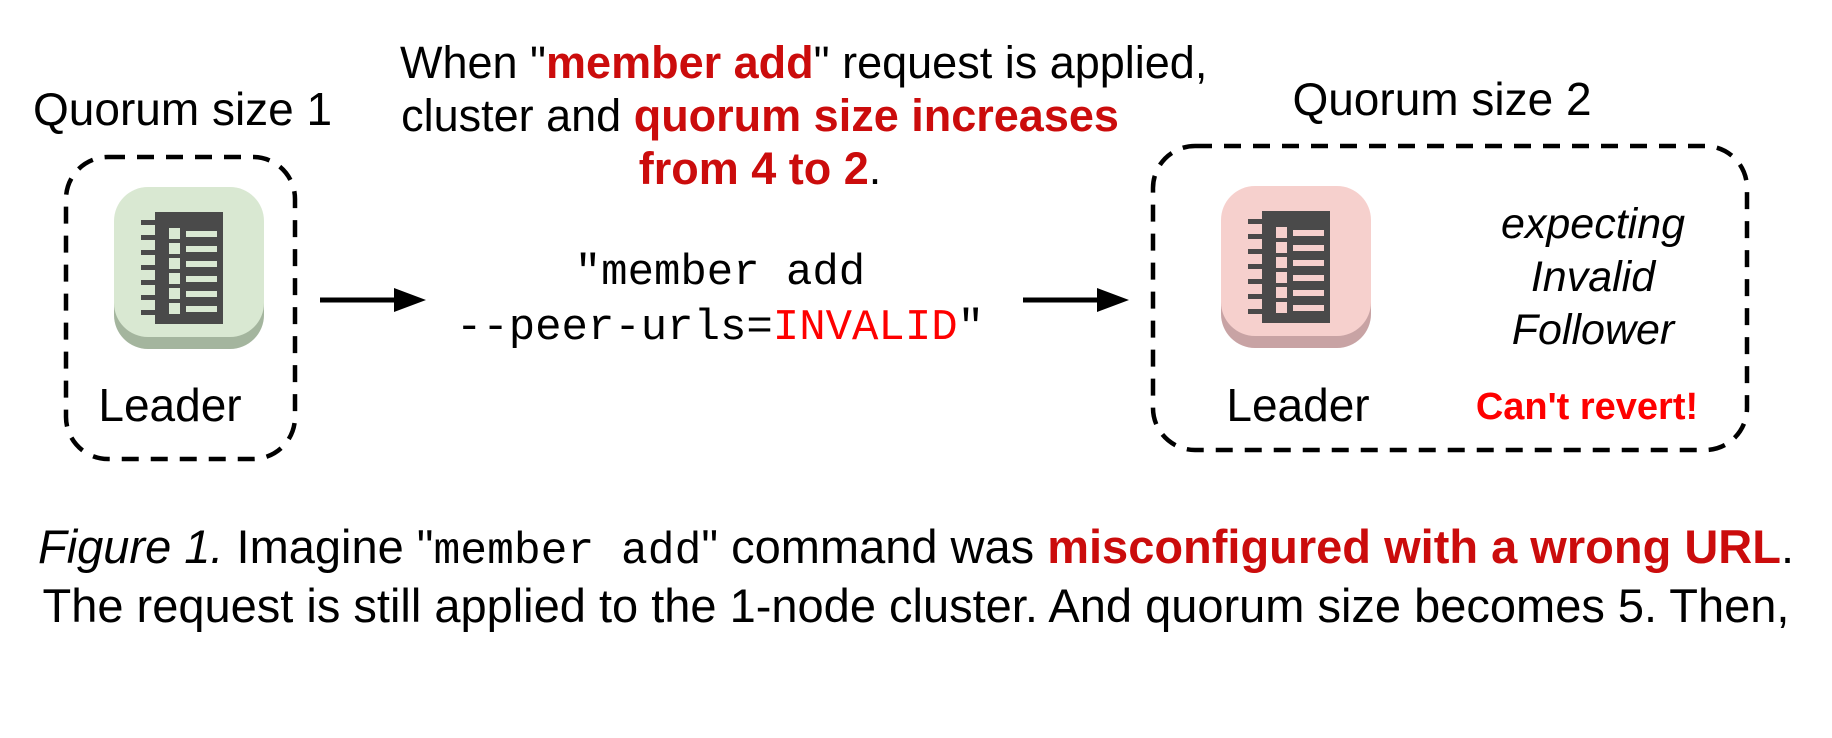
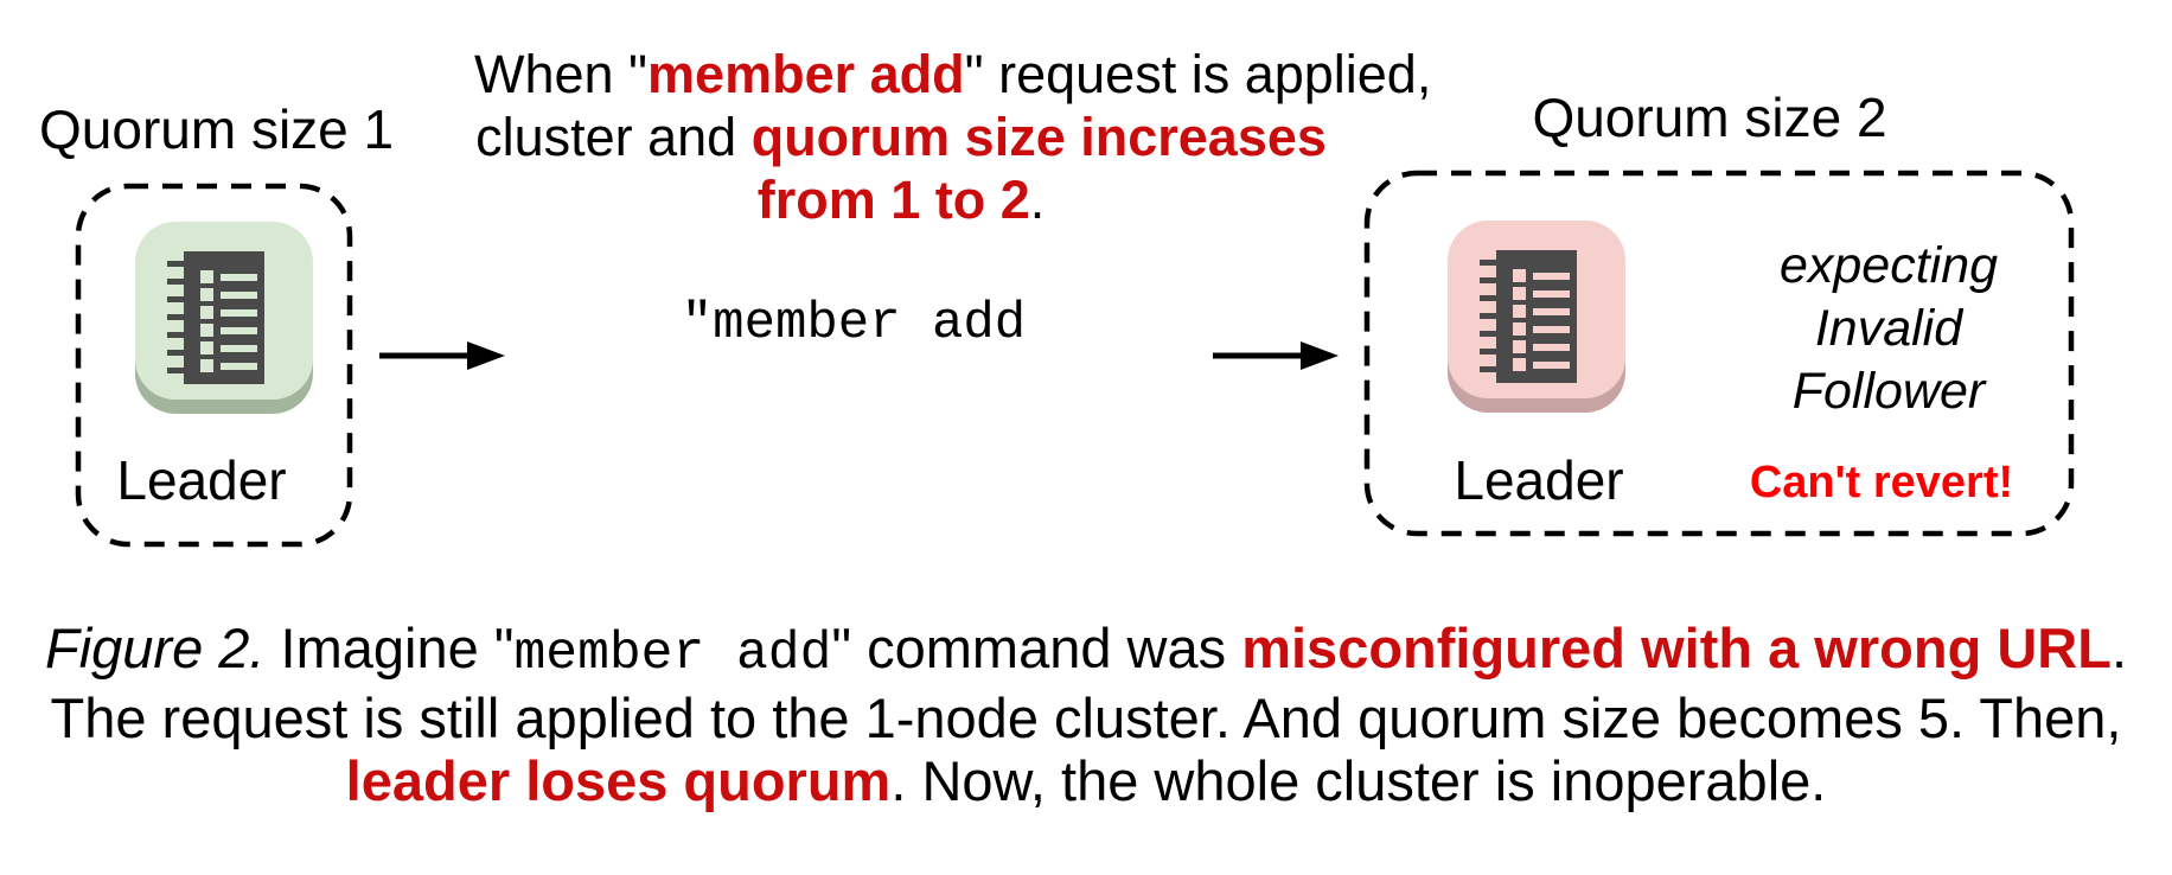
  Quorum size 1
  Leader
  When "member add" request is applied,
  cluster and quorum size increases
- from 4 to 2.
+ from 1 to 2.
  "member add
- --peer-urls=INVALID"
  Quorum size 2
  Leader
  expecting
  Invalid
  Follower
  Can't revert!
- Figure 1. Imagine "member add" command was misconfigured with a wrong URL.
+ Figure 2. Imagine "member add" command was misconfigured with a wrong URL.
  The request is still applied to the 1-node cluster. And quorum size becomes 5. Then,
+ leader loses quorum. Now, the whole cluster is inoperable.
